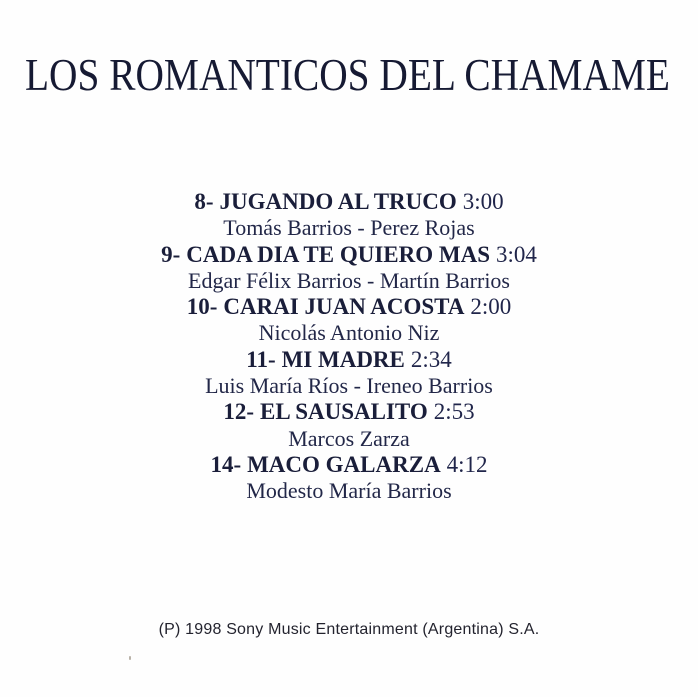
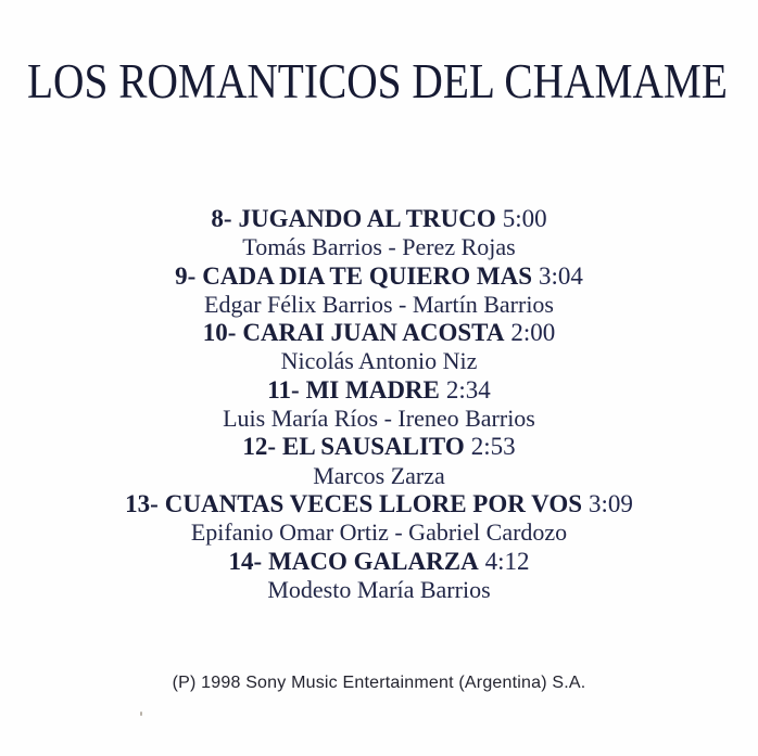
  LOS ROMANTICOS DEL CHAMAME
- 8- JUGANDO AL TRUCO 3:00
+ 8- JUGANDO AL TRUCO 5:00
  Tomás Barrios - Perez Rojas
  9- CADA DIA TE QUIERO MAS 3:04
  Edgar Félix Barrios - Martín Barrios
  10- CARAI JUAN ACOSTA 2:00
  Nicolás Antonio Niz
  11- MI MADRE 2:34
  Luis María Ríos - Ireneo Barrios
  12- EL SAUSALITO 2:53
  Marcos Zarza
+ 13- CUANTAS VECES LLORE POR VOS 3:09
+ Epifanio Omar Ortiz - Gabriel Cardozo
  14- MACO GALARZA 4:12
  Modesto María Barrios
  (P) 1998 Sony Music Entertainment (Argentina) S.A.
